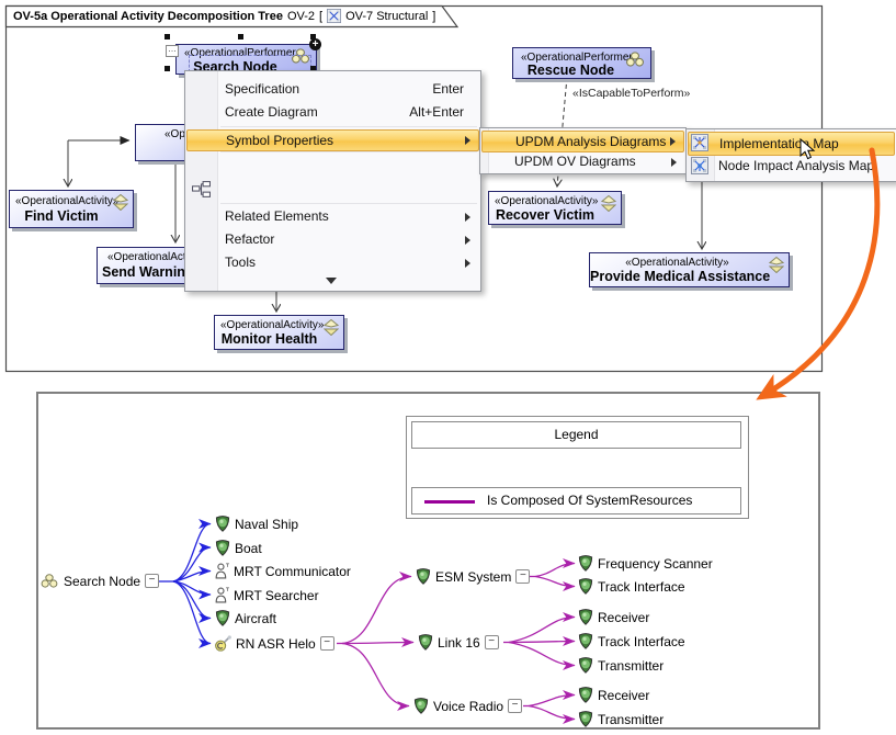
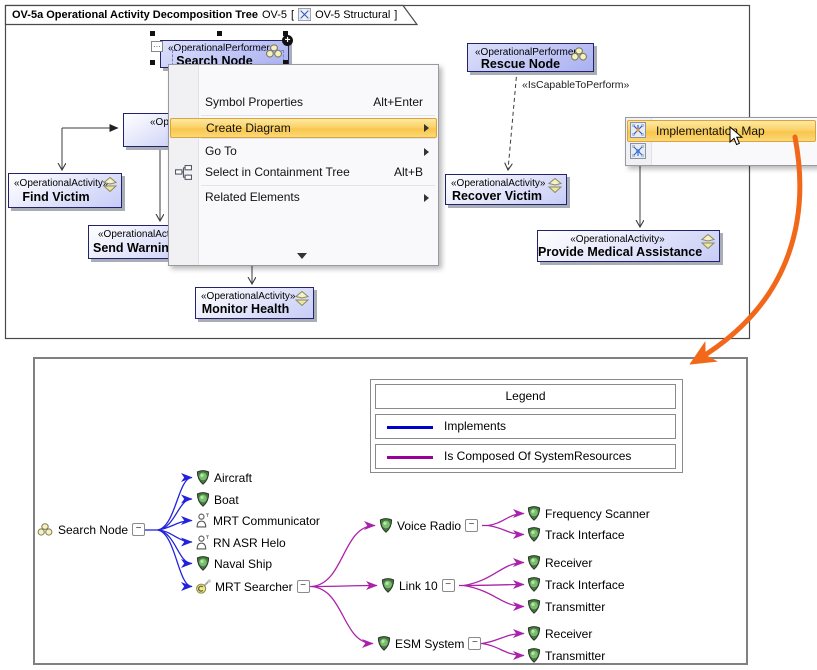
  OV-5a Operational Activity Decomposition Tree
- OV-2
+ OV-5
  [
- OV-7 Structural
+ OV-5 Structural
  ]
  «OperationalPerformer
  Search Node
  +
  …
  «OperationalPerformer
  Rescue Node
  «IsCapableToPerform»
  «OperationalActivity»
  Find Victim
  Send Warnin
  «OperationalActivity»
  Recover Victim
  «OperationalActivity»
  Provide Medical Assistanc
  «OperationalActivity»
  Monitor Health
- Specification
- Enter
- Create Diagram
+ Symbol Properties
  Alt+Enter
- Symbol Properties
+ Create Diagram
+ Go To
+ Select in Containment Tree
+ Alt+B
  Related Elements
- Refactor
- Tools
- UPDM Analysis Diagrams
- UPDM OV Diagrams
  Implementatio Map
- Node Impact Analysis Map
  Legend
+ Implements
  Is Composed Of SystemResources
  Search Node
  −
- Naval Ship
+ Aircraft
  Boat
  MRT Communicator
- MRT Searcher
+ RN ASR Helo
- Aircraft
+ Naval Ship
- RN ASR Helo
+ MRT Searcher
  −
- ESM System
+ Voice Radio
  −
- Link 16
+ Link 10
  −
- Voice Radio
+ ESM System
  −
  Frequency Scanner
  Track Interface
  Receiver
  Track Interface
  Transmitter
  Receiver
  Transmitter
